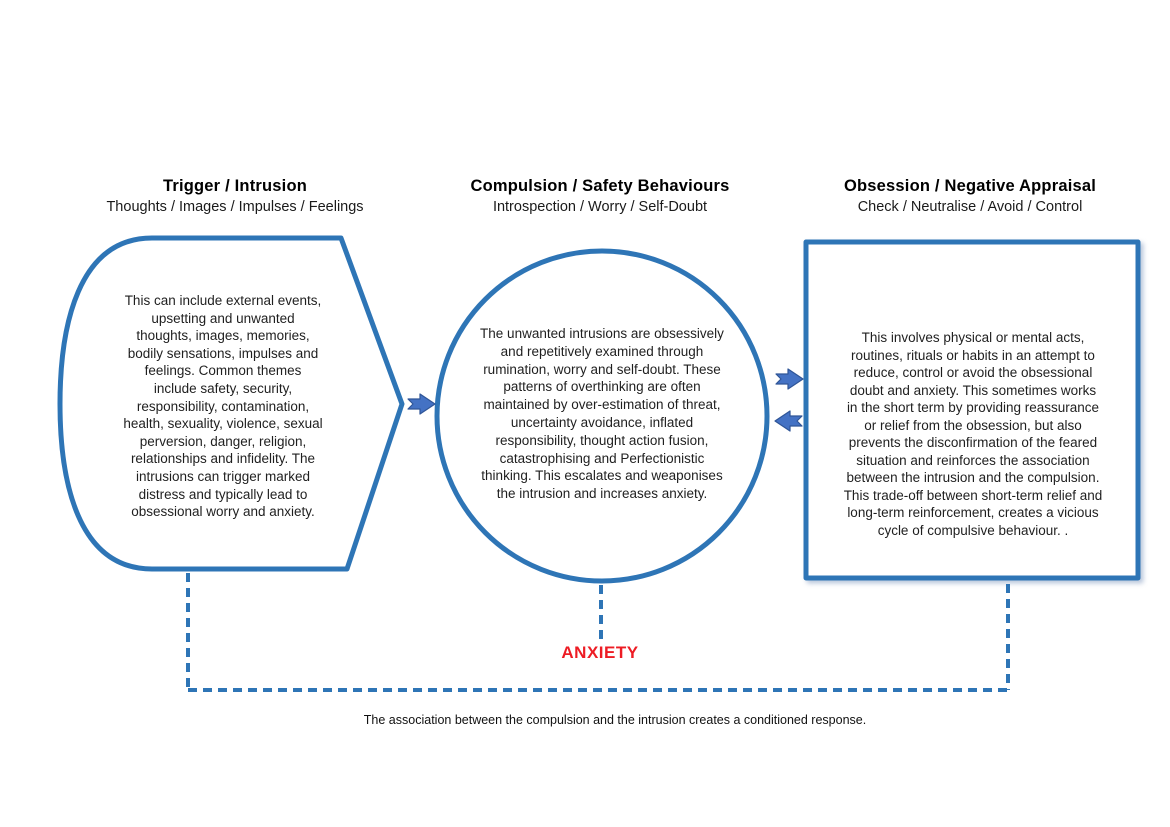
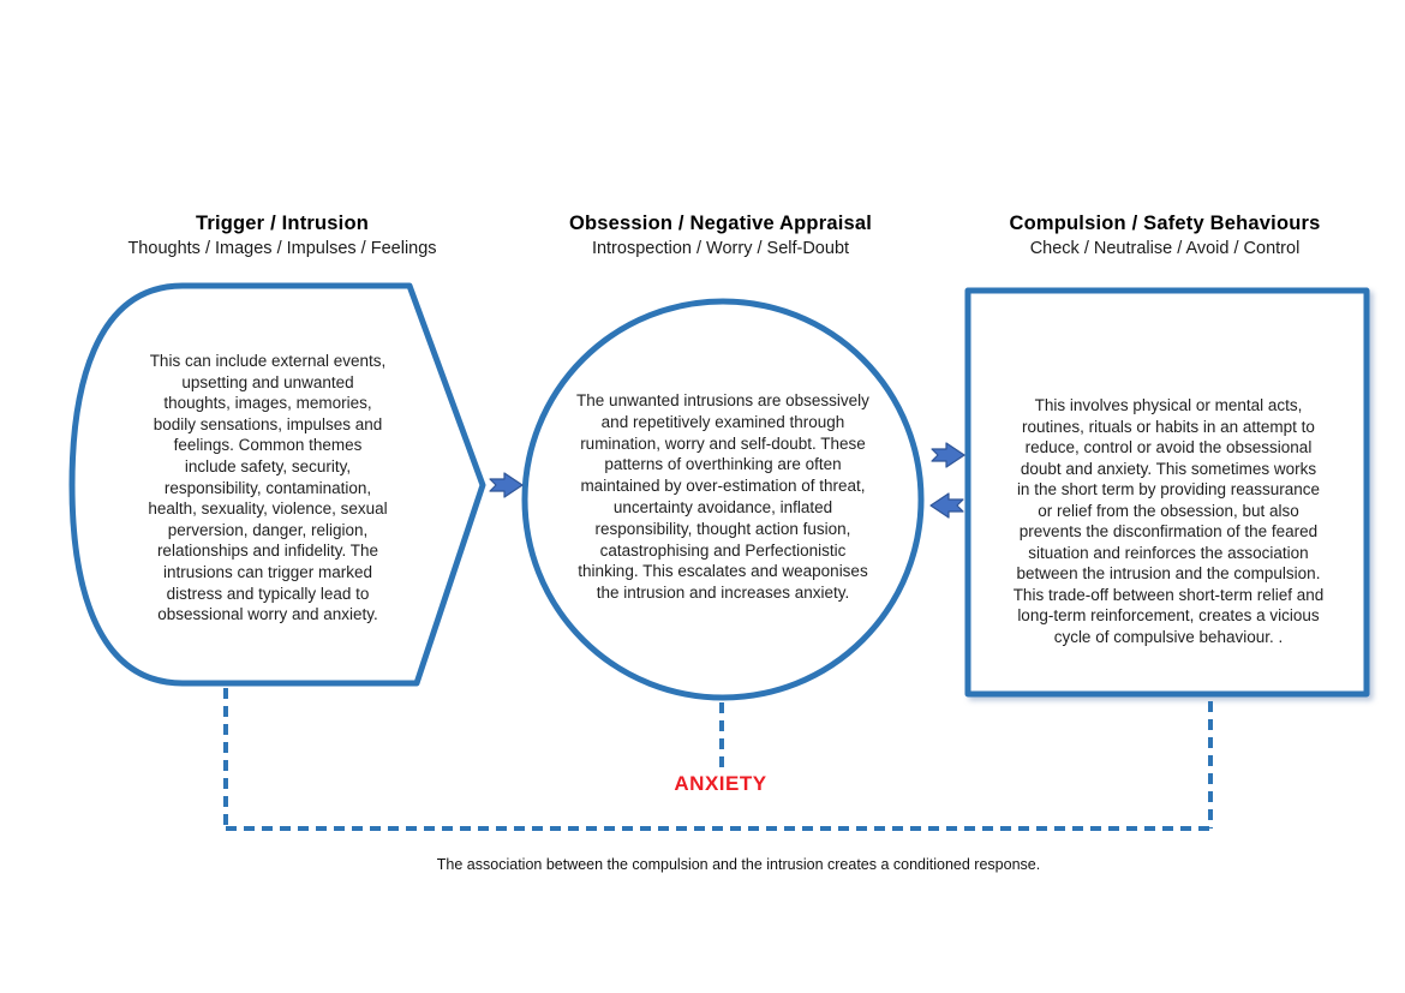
  Trigger / Intrusion
  Thoughts / Images / Impulses / Feelings
- Compulsion / Safety Behaviours
+ Obsession / Negative Appraisal
  Introspection / Worry / Self-Doubt
- Obsession / Negative Appraisal
+ Compulsion / Safety Behaviours
  Check / Neutralise / Avoid / Control
  This can include external events,
  upsetting and unwanted
  thoughts, images, memories,
  bodily sensations, impulses and
  feelings. Common themes
  include safety, security,
  responsibility, contamination,
  health, sexuality, violence, sexual
  perversion, danger, religion,
  relationships and infidelity. The
  intrusions can trigger marked
  distress and typically lead to
  obsessional worry and anxiety.
  The unwanted intrusions are obsessively
  and repetitively examined through
  rumination, worry and self-doubt. These
  patterns of overthinking are often
  maintained by over-estimation of threat,
  uncertainty avoidance, inflated
  responsibility, thought action fusion,
  catastrophising and Perfectionistic
  thinking. This escalates and weaponises
  the intrusion and increases anxiety.
  This involves physical or mental acts,
  routines, rituals or habits in an attempt to
  reduce, control or avoid the obsessional
  doubt and anxiety. This sometimes works
  in the short term by providing reassurance
  or relief from the obsession, but also
  prevents the disconfirmation of the feared
  situation and reinforces the association
  between the intrusion and the compulsion.
  This trade-off between short-term relief and
  long-term reinforcement, creates a vicious
  cycle of compulsive behaviour. .
  ANXIETY
  The association between the compulsion and the intrusion creates a conditioned response.
